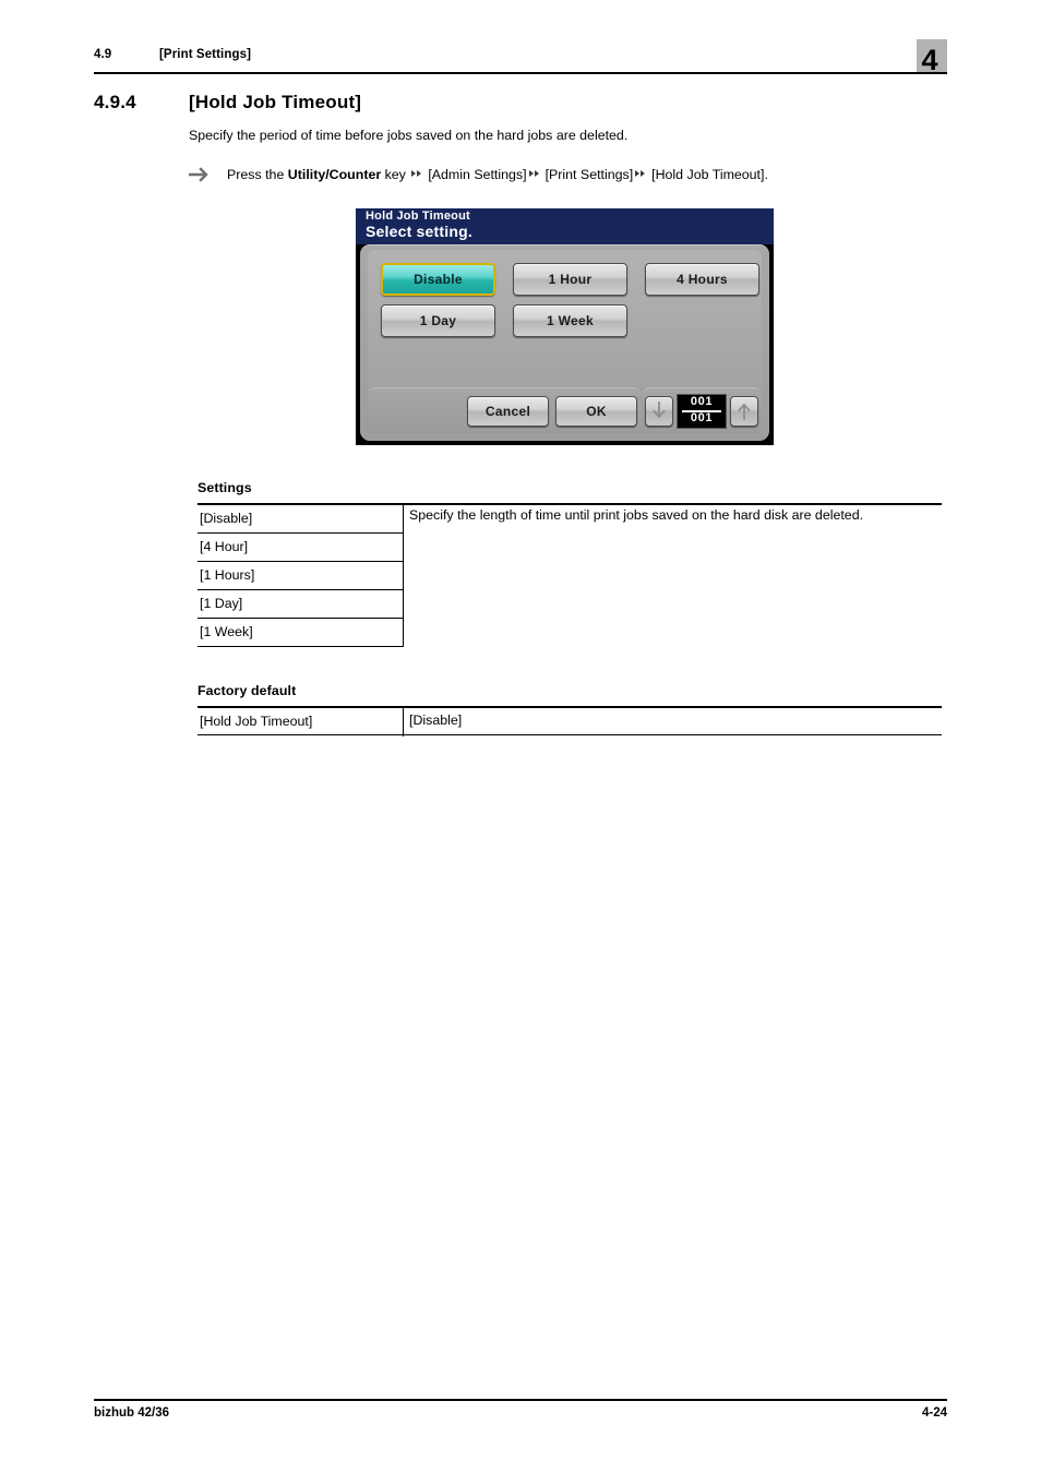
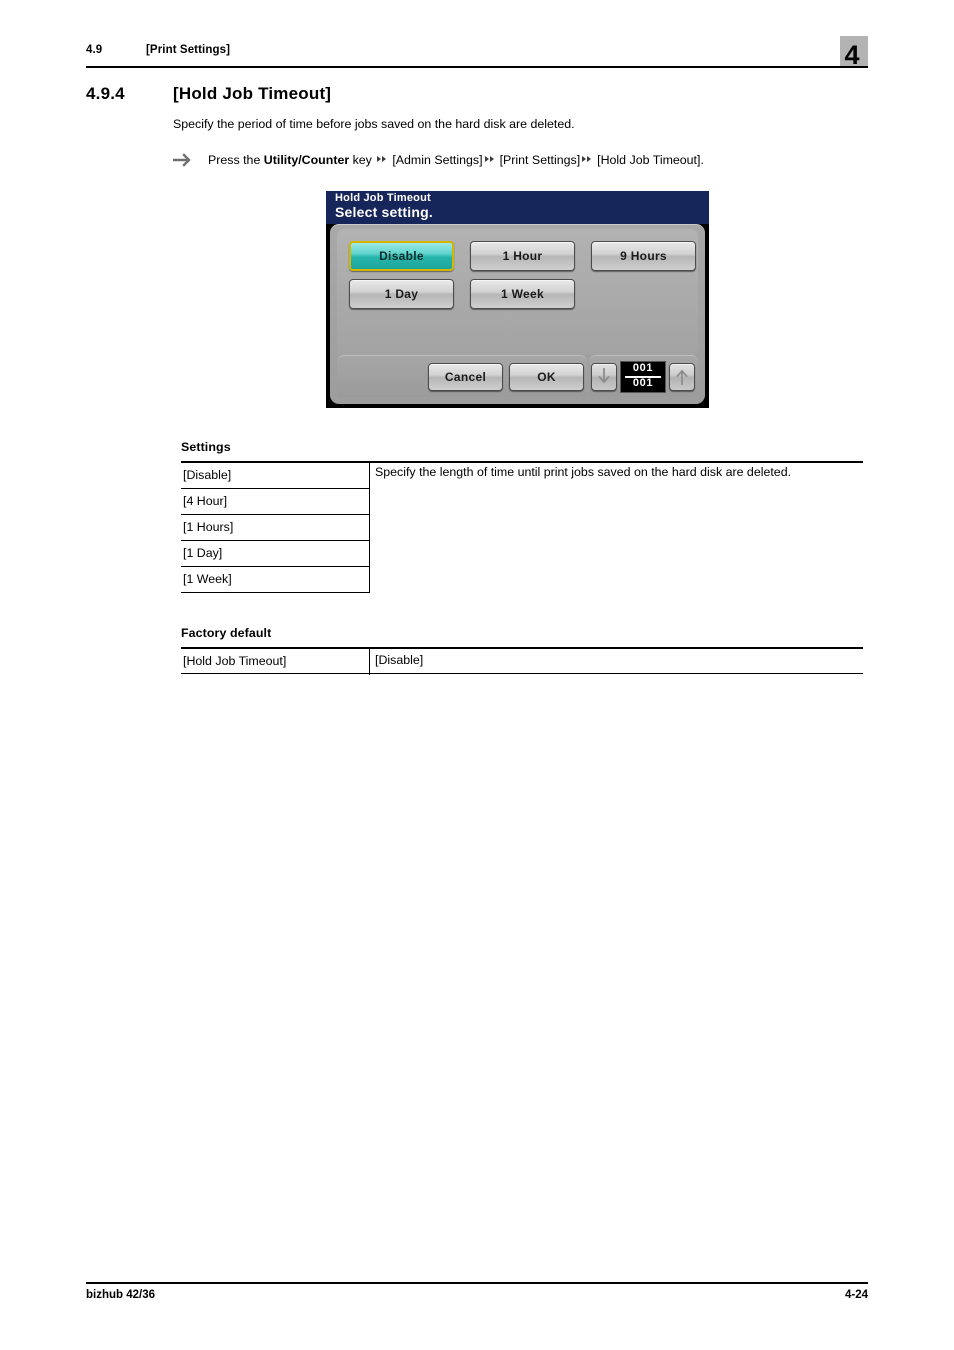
  4.9
  [Print Settings]
  4
  4.9.4
  [Hold Job Timeout]
- Specify the period of time before jobs saved on the hard jobs are deleted.
+ Specify the period of time before jobs saved on the hard disk are deleted.
  Press the Utility/Counter key [Admin Settings] [Print Settings] [Hold Job Timeout].
  Hold Job Timeout
  Select setting.
  Disable
  1 Hour
- 4 Hours
+ 9 Hours
  1 Day
  1 Week
  Cancel
  OK
  001
  001
  Settings
  [Disable]
  [4 Hour]
  [1 Hours]
  [1 Day]
  [1 Week]
  Specify the length of time until print jobs saved on the hard disk are deleted.
  Factory default
  [Hold Job Timeout]
  [Disable]
  bizhub 42/36
  4-24
